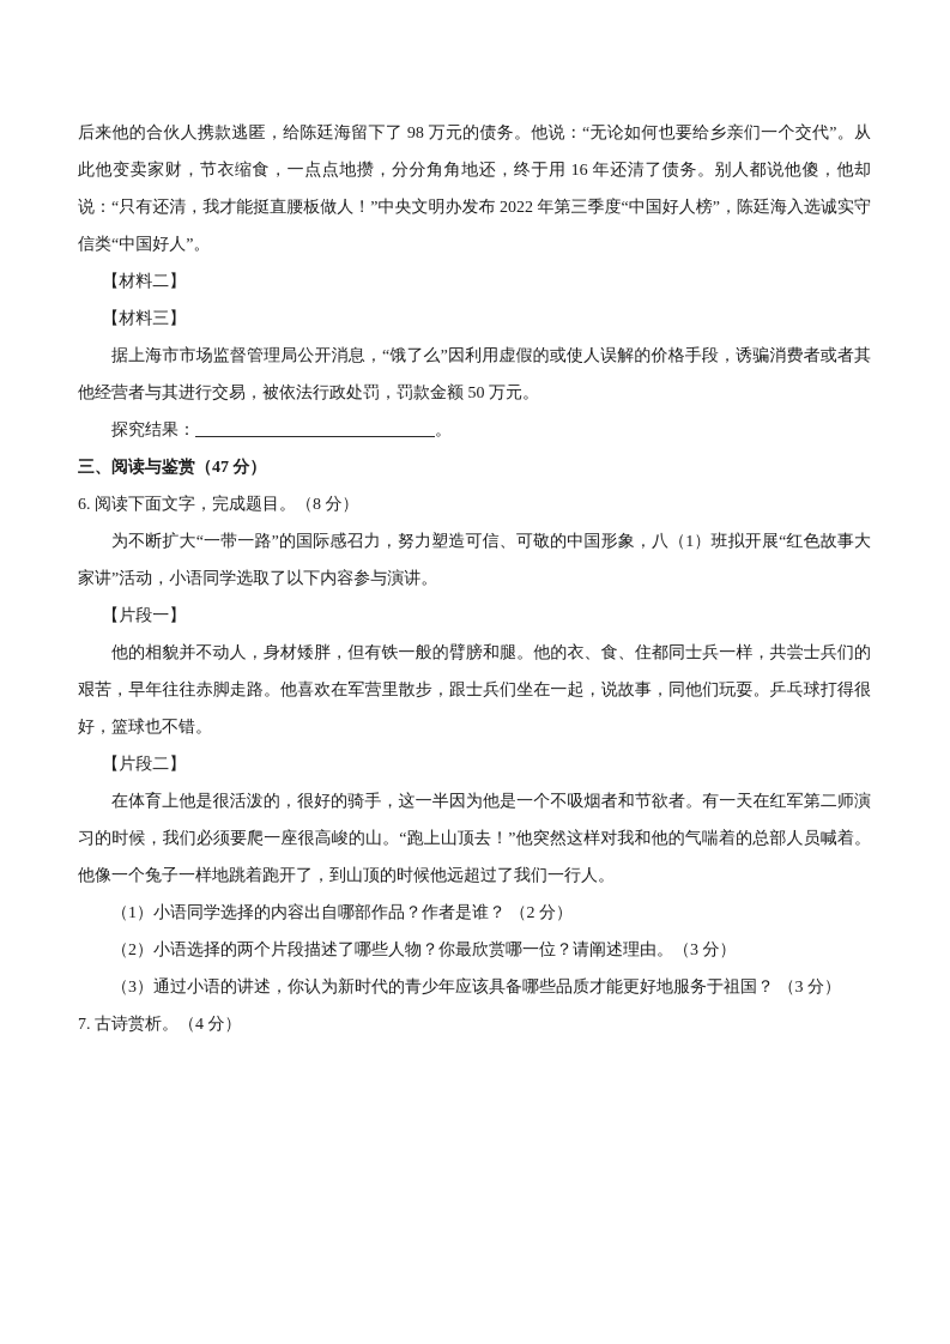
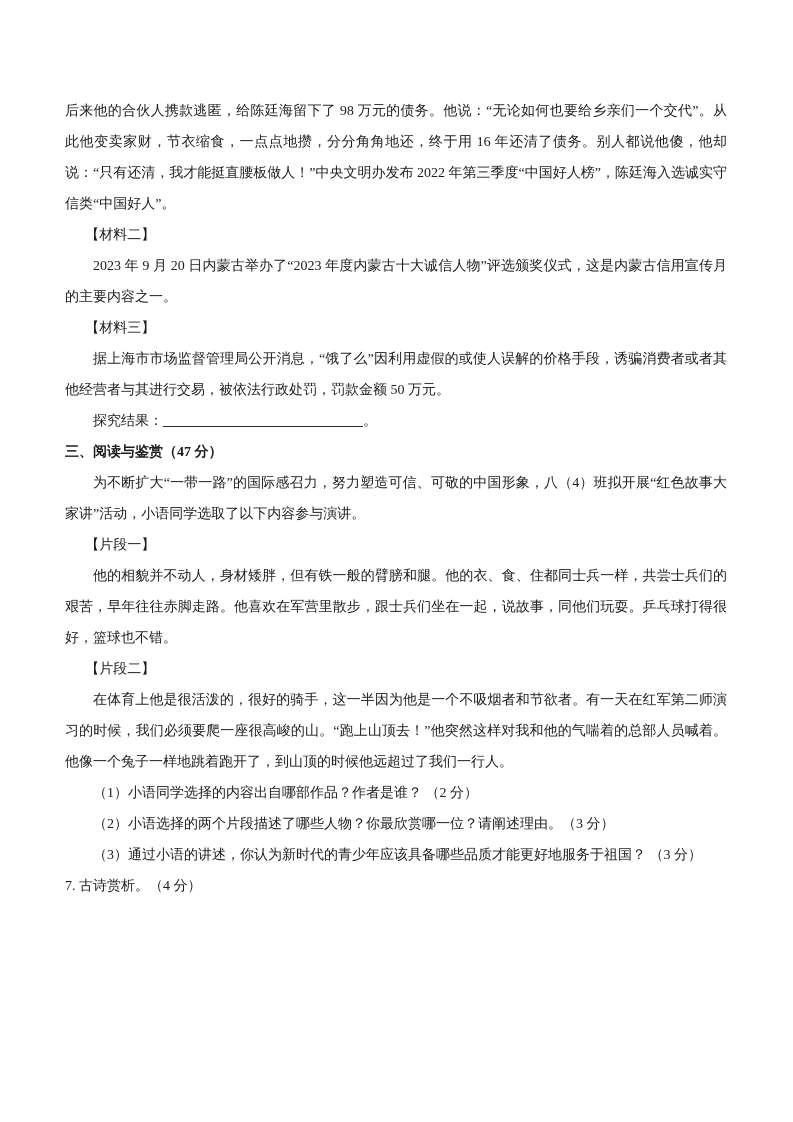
  后来他的合伙人携款逃匿，给陈廷海留下了 98 万元的债务。他说：“无论如何也要给乡亲们一个交代”。从此他变卖家财，节衣缩食，一点点地攒，分分角角地还，终于用 16 年还清了债务。别人都说他傻，他却说：“只有还清，我才能挺直腰板做人！”中央文明办发布 2022 年第三季度“中国好人榜”，陈廷海入选诚实守信类“中国好人”。
  【材料二】
+ 2023 年 9 月 20 日内蒙古举办了“2023 年度内蒙古十大诚信人物”评选颁奖仪式，这是内蒙古信用宣传月的主要内容之一。
  【材料三】
  据上海市市场监督管理局公开消息，“饿了么”因利用虚假的或使人误解的价格手段，诱骗消费者或者其他经营者与其进行交易，被依法行政处罚，罚款金额 50 万元。
  探究结果： 。
  三、阅读与鉴赏（47 分）
- 6. 阅读下面文字，完成题目。（8 分）
- 为不断扩大“一带一路”的国际感召力，努力塑造可信、可敬的中国形象，八（1）班拟开展“红色故事大家讲”活动，小语同学选取了以下内容参与演讲。
+ 为不断扩大“一带一路”的国际感召力，努力塑造可信、可敬的中国形象，八（4）班拟开展“红色故事大家讲”活动，小语同学选取了以下内容参与演讲。
  【片段一】
  他的相貌并不动人，身材矮胖，但有铁一般的臂膀和腿。他的衣、食、住都同士兵一样，共尝士兵们的艰苦，早年往往赤脚走路。他喜欢在军营里散步，跟士兵们坐在一起，说故事，同他们玩耍。乒乓球打得很好，篮球也不错。
  【片段二】
  在体育上他是很活泼的，很好的骑手，这一半因为他是一个不吸烟者和节欲者。有一天在红军第二师演习的时候，我们必须要爬一座很高峻的山。“跑上山顶去！”他突然这样对我和他的气喘着的总部人员喊着。他像一个兔子一样地跳着跑开了，到山顶的时候他远超过了我们一行人。
  （1）小语同学选择的内容出自哪部作品？作者是谁？ （2 分）
  （2）小语选择的两个片段描述了哪些人物？你最欣赏哪一位？请阐述理由。（3 分）
  （3）通过小语的讲述，你认为新时代的青少年应该具备哪些品质才能更好地服务于祖国？ （3 分）
  7. 古诗赏析。（4 分）
